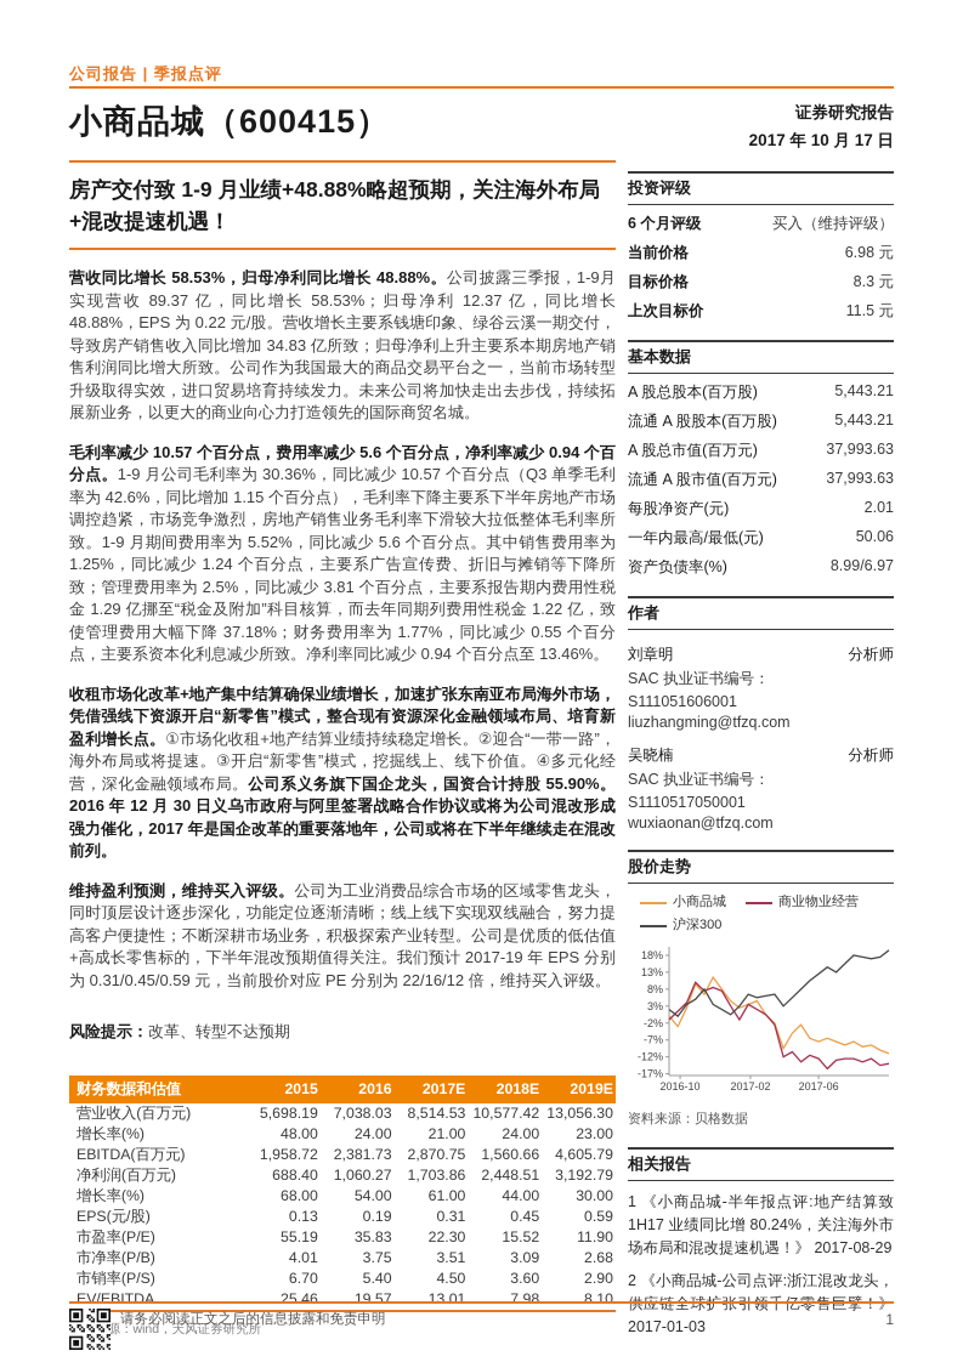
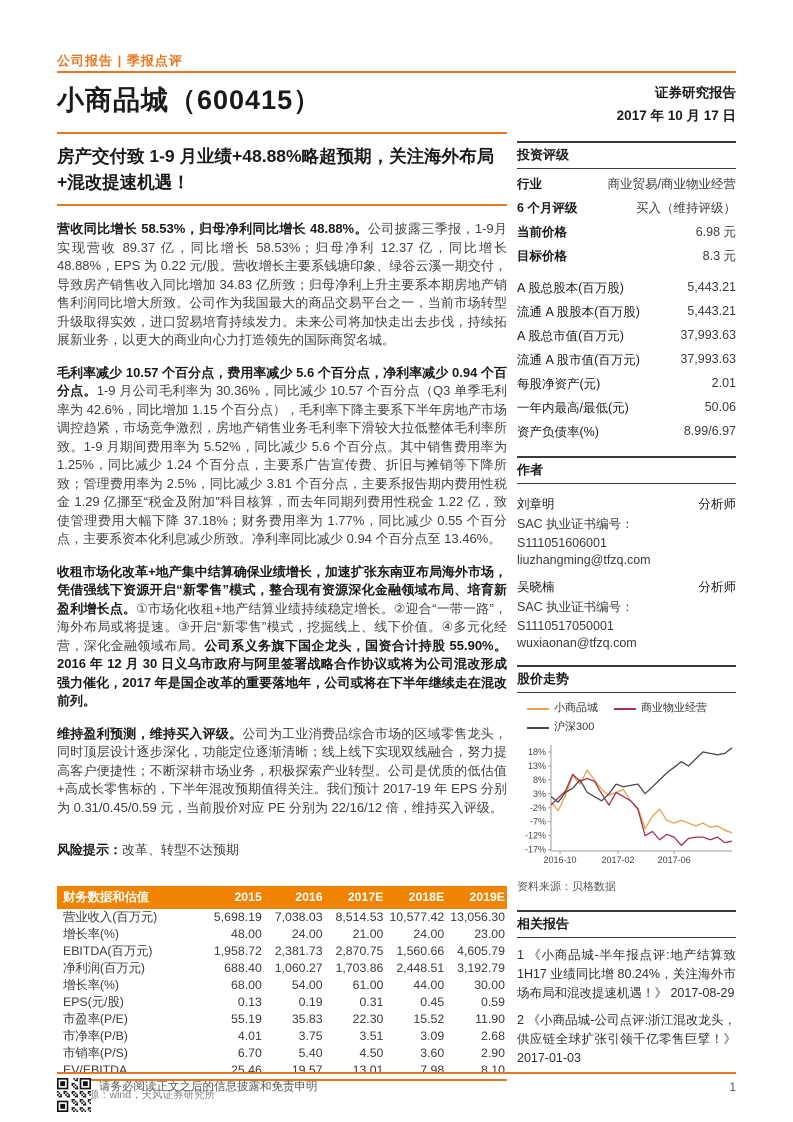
  公司报告 | 季报点评
  小商品城（600415）
  房产交付致 1-9 月业绩+48.88%略超预期，关注海外布局+混改提速机遇！
  营收同比增长 58.53%，归母净利同比增长 48.88%。公司披露三季报，1-9月实现营收 89.37 亿，同比增长 58.53%；归母净利 12.37 亿，同比增长 48.88%，EPS 为 0.22 元/股。营收增长主要系钱塘印象、绿谷云溪一期交付，导致房产销售收入同比增加 34.83 亿所致；归母净利上升主要系本期房地产销售利润同比增大所致。公司作为我国最大的商品交易平台之一，当前市场转型升级取得实效，进口贸易培育持续发力。未来公司将加快走出去步伐，持续拓展新业务，以更大的商业向心力打造领先的国际商贸名城。
  毛利率减少 10.57 个百分点，费用率减少 5.6 个百分点，净利率减少 0.94 个百分点。1-9 月公司毛利率为 30.36%，同比减少 10.57 个百分点（Q3 单季毛利率为 42.6%，同比增加 1.15 个百分点），毛利率下降主要系下半年房地产市场调控趋紧，市场竞争激烈，房地产销售业务毛利率下滑较大拉低整体毛利率所致。1-9 月期间费用率为 5.52%，同比减少 5.6 个百分点。其中销售费用率为 1.25%，同比减少 1.24 个百分点，主要系广告宣传费、折旧与摊销等下降所致；管理费用率为 2.5%，同比减少 3.81 个百分点，主要系报告期内费用性税金 1.29 亿挪至“税金及附加”科目核算，而去年同期列费用性税金 1.22 亿，致使管理费用大幅下降 37.18%；财务费用率为 1.77%，同比减少 0.55 个百分点，主要系资本化利息减少所致。净利率同比减少 0.94 个百分点至 13.46%。
  收租市场化改革+地产集中结算确保业绩增长，加速扩张东南亚布局海外市场，凭借强线下资源开启“新零售”模式，整合现有资源深化金融领域布局、培育新盈利增长点。①市场化收租+地产结算业绩持续稳定增长。②迎合“一带一路”，海外布局或将提速。③开启“新零售”模式，挖掘线上、线下价值。④多元化经营，深化金融领域布局。公司系义务旗下国企龙头，国资合计持股 55.90%。2016 年 12 月 30 日义乌市政府与阿里签署战略合作协议或将为公司混改形成强力催化，2017 年是国企改革的重要落地年，公司或将在下半年继续走在混改前列。
  维持盈利预测，维持买入评级。公司为工业消费品综合市场的区域零售龙头，同时顶层设计逐步深化，功能定位逐渐清晰；线上线下实现双线融合，努力提高客户便捷性；不断深耕市场业务，积极探索产业转型。公司是优质的低估值+高成长零售标的，下半年混改预期值得关注。我们预计 2017-19 年 EPS 分别为 0.31/0.45/0.59 元，当前股价对应 PE 分别为 22/16/12 倍，维持买入评级。
  风险提示：改革、转型不达预期
  财务数据和估值
  2015
  2016
  2017E
  2018E
  2019E
  营业收入(百万元)
  5,698.19
  7,038.03
  8,514.53
  10,577.42
  13,056.30
  增长率(%)
  48.00
  24.00
  21.00
  24.00
  23.00
  EBITDA(百万元)
  1,958.72
  2,381.73
  2,870.75
  1,560.66
  4,605.79
  净利润(百万元)
  688.40
  1,060.27
  1,703.86
  2,448.51
  3,192.79
  增长率(%)
  68.00
  54.00
  61.00
  44.00
  30.00
  EPS(元/股)
  0.13
  0.19
  0.31
  0.45
  0.59
  市盈率(P/E)
  55.19
  35.83
  22.30
  15.52
  11.90
  市净率(P/B)
  4.01
  3.75
  3.51
  3.09
  2.68
  市销率(P/S)
  6.70
  5.40
  4.50
  3.60
  2.90
  EV/EBITDA
  25.46
  19.57
  13.01
  7.98
  8.10
  源：wind，天风证券研究所
  证券研究报告
  2017 年 10 月 17 日
  投资评级
+ 行业
+ 商业贸易/商业物业经营
  6 个月评级
  买入（维持评级）
  当前价格
  6.98 元
  目标价格
  8.3 元
- 上次目标价
- 11.5 元
- 基本数据
  A 股总股本(百万股)
  5,443.21
  流通 A 股股本(百万股)
  5,443.21
  A 股总市值(百万元)
  37,993.63
  流通 A 股市值(百万元)
  37,993.63
  每股净资产(元)
  2.01
  一年内最高/最低(元)
  50.06
  资产负债率(%)
  8.99/6.97
  作者
  刘章明
  分析师
  SAC 执业证书编号：
  S111051606001
  liuzhangming@tfzq.com
  吴晓楠
  分析师
  SAC 执业证书编号：
  S1110517050001
  wuxiaonan@tfzq.com
  股价走势
  小商品城
  商业物业经营
  沪深300
  18%
  13%
  8%
  3%
  -2%
  -7%
  -12%
  -17%
  2016-10
  2017-02
  2017-06
  资料来源：贝格数据
  相关报告
  1 《小商品城-半年报点评:地产结算致1H17 业绩同比增 80.24%，关注海外市场布局和混改提速机遇！》 2017-08-29
  2 《小商品城-公司点评:浙江混改龙头，供应链全球扩张引领千亿零售巨擘！》 2017-01-03
  请务必阅读正文之后的信息披露和免责申明
  1
